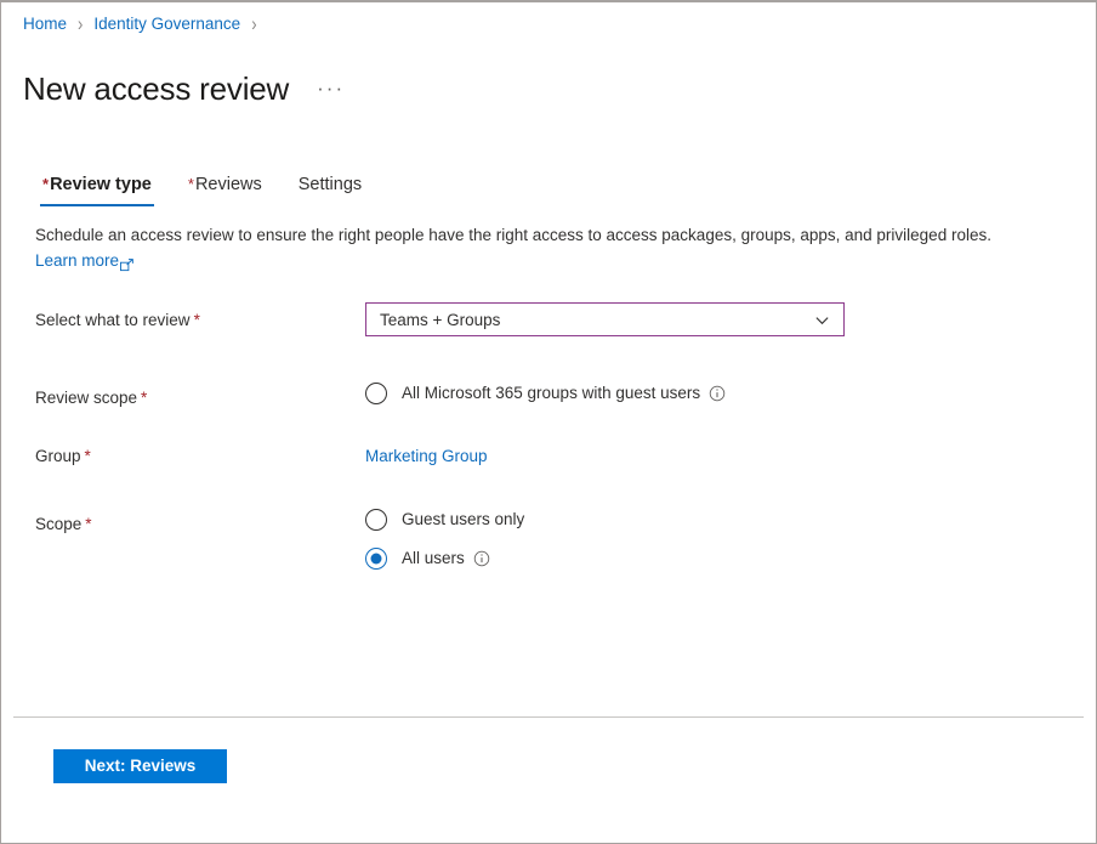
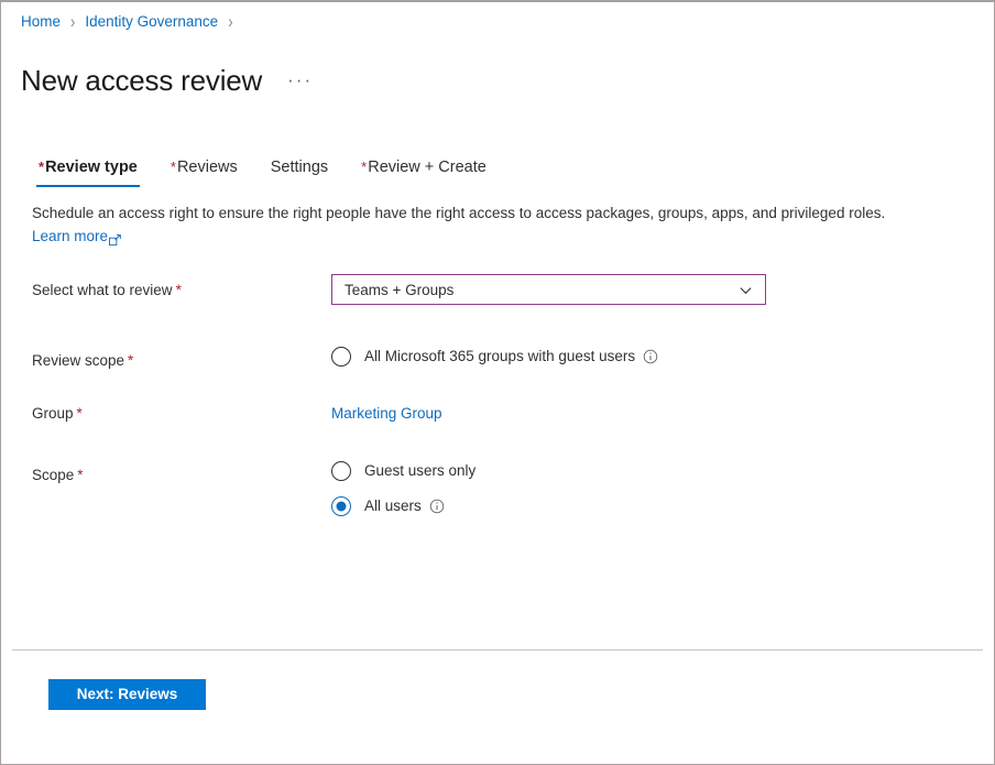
  Home
  ›
  Identity Governance
  ›
  New access review
  ···
  *Review type
  *Reviews
  Settings
+ *Review + Create
- Schedule an access review to ensure the right people have the right access to access packages, groups, apps, and privileged roles.
+ Schedule an access right to ensure the right people have the right access to access packages, groups, apps, and privileged roles.
  Learn more
  Select what to review *
  Teams + Groups
  Review scope *
  All Microsoft 365 groups with guest users
  Group *
  Marketing Group
  Scope *
  Guest users only
  All users
  Next: Reviews
